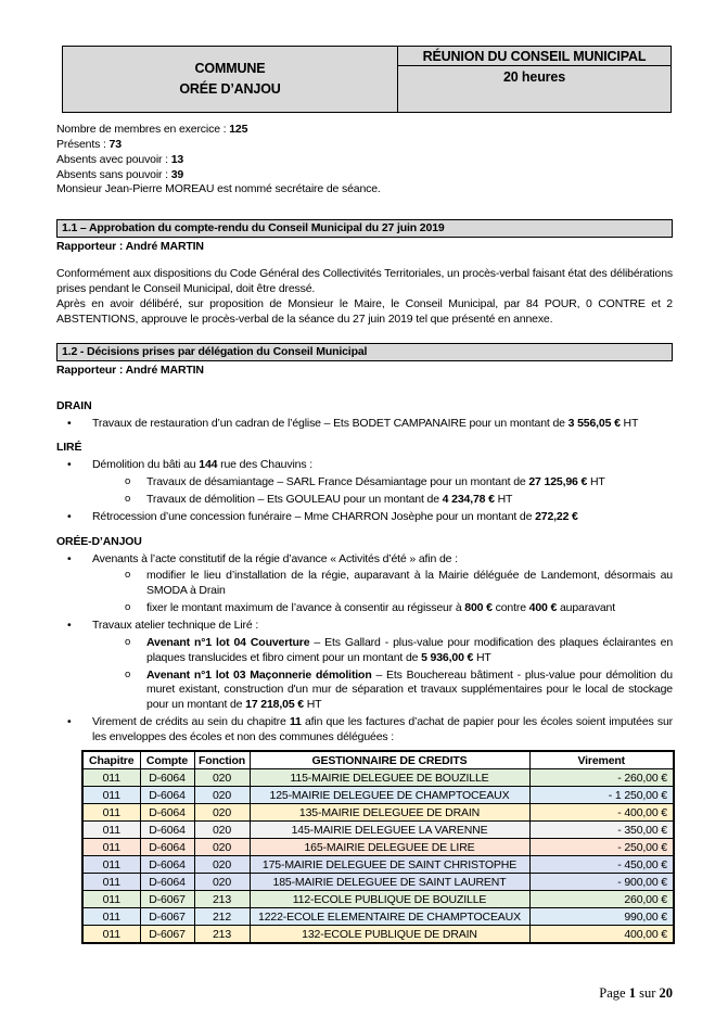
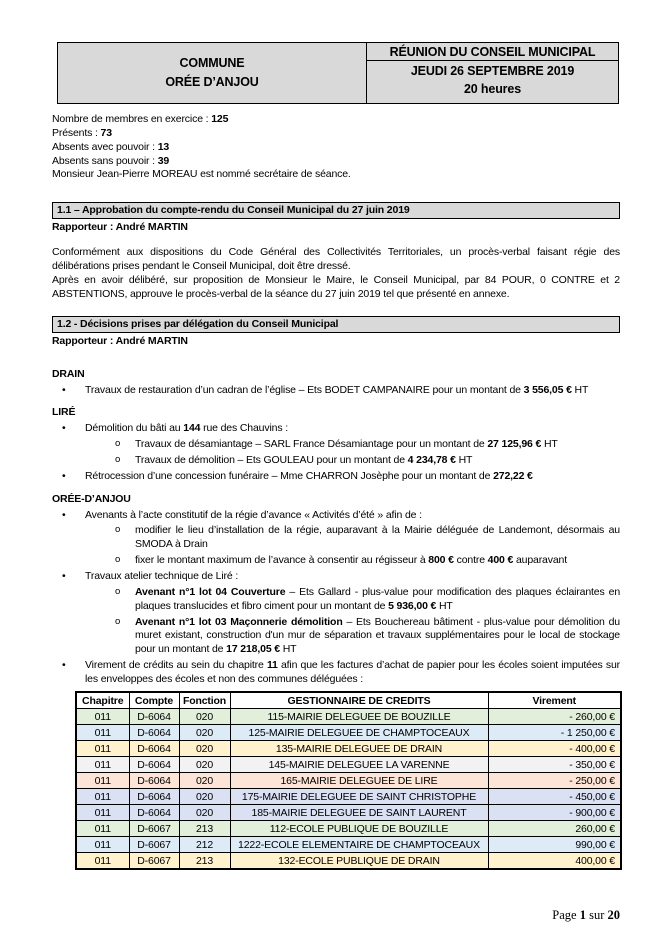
  COMMUNE
  ORÉE D’ANJOU
  RÉUNION DU CONSEIL MUNICIPAL
+ JEUDI 26 SEPTEMBRE 2019
  20 heures
  Nombre de membres en exercice : 125
  Présents : 73
  Absents avec pouvoir : 13
  Absents sans pouvoir : 39
  Monsieur Jean-Pierre MOREAU est nommé secrétaire de séance.
  1.1 – Approbation du compte-rendu du Conseil Municipal du 27 juin 2019
  Rapporteur : André MARTIN
- Conformément aux dispositions du Code Général des Collectivités Territoriales, un procès-verbal faisant état des délibérations prises pendant le Conseil Municipal, doit être dressé.
+ Conformément aux dispositions du Code Général des Collectivités Territoriales, un procès-verbal faisant régie des délibérations prises pendant le Conseil Municipal, doit être dressé.
  Après en avoir délibéré, sur proposition de Monsieur le Maire, le Conseil Municipal, par 84 POUR, 0 CONTRE et 2 ABSTENTIONS, approuve le procès-verbal de la séance du 27 juin 2019 tel que présenté en annexe.
  1.2 - Décisions prises par délégation du Conseil Municipal
  Rapporteur : André MARTIN
  DRAIN
  •
  Travaux de restauration d’un cadran de l’église – Ets BODET CAMPANAIRE pour un montant de 3 556,05 € HT
  LIRÉ
  •
  Démolition du bâti au 144 rue des Chauvins :
  o
  Travaux de désamiantage – SARL France Désamiantage pour un montant de 27 125,96 € HT
  o
  Travaux de démolition – Ets GOULEAU pour un montant de 4 234,78 € HT
  •
  Rétrocession d’une concession funéraire – Mme CHARRON Josèphe pour un montant de 272,22 €
  ORÉE-D’ANJOU
  •
  Avenants à l’acte constitutif de la régie d’avance « Activités d’été » afin de :
  o
  modifier le lieu d’installation de la régie, auparavant à la Mairie déléguée de Landemont, désormais au SMODA à Drain
  o
  fixer le montant maximum de l’avance à consentir au régisseur à 800 € contre 400 € auparavant
  •
  Travaux atelier technique de Liré :
  o
  Avenant n°1 lot 04 Couverture – Ets Gallard - plus-value pour modification des plaques éclairantes en plaques translucides et fibro ciment pour un montant de 5 936,00 € HT
  o
  Avenant n°1 lot 03 Maçonnerie démolition – Ets Bouchereau bâtiment - plus-value pour démolition du muret existant, construction d'un mur de séparation et travaux supplémentaires pour le local de stockage pour un montant de 17 218,05 € HT
  •
  Virement de crédits au sein du chapitre 11 afin que les factures d’achat de papier pour les écoles soient imputées sur les enveloppes des écoles et non des communes déléguées :
  Chapitre	Compte	Fonction	GESTIONNAIRE DE CREDITS	Virement
  011	D-6064	020	115-MAIRIE DELEGUEE DE BOUZILLE	- 260,00 €
  011	D-6064	020	125-MAIRIE DELEGUEE DE CHAMPTOCEAUX	- 1 250,00 €
  011	D-6064	020	135-MAIRIE DELEGUEE DE DRAIN	- 400,00 €
  011	D-6064	020	145-MAIRIE DELEGUEE LA VARENNE	- 350,00 €
  011	D-6064	020	165-MAIRIE DELEGUEE DE LIRE	- 250,00 €
  011	D-6064	020	175-MAIRIE DELEGUEE DE SAINT CHRISTOPHE	- 450,00 €
  011	D-6064	020	185-MAIRIE DELEGUEE DE SAINT LAURENT	- 900,00 €
  011	D-6067	213	112-ECOLE PUBLIQUE DE BOUZILLE	260,00 €
  011	D-6067	212	1222-ECOLE ELEMENTAIRE DE CHAMPTOCEAUX	990,00 €
  011	D-6067	213	132-ECOLE PUBLIQUE DE DRAIN	400,00 €
  Page 1 sur 20
